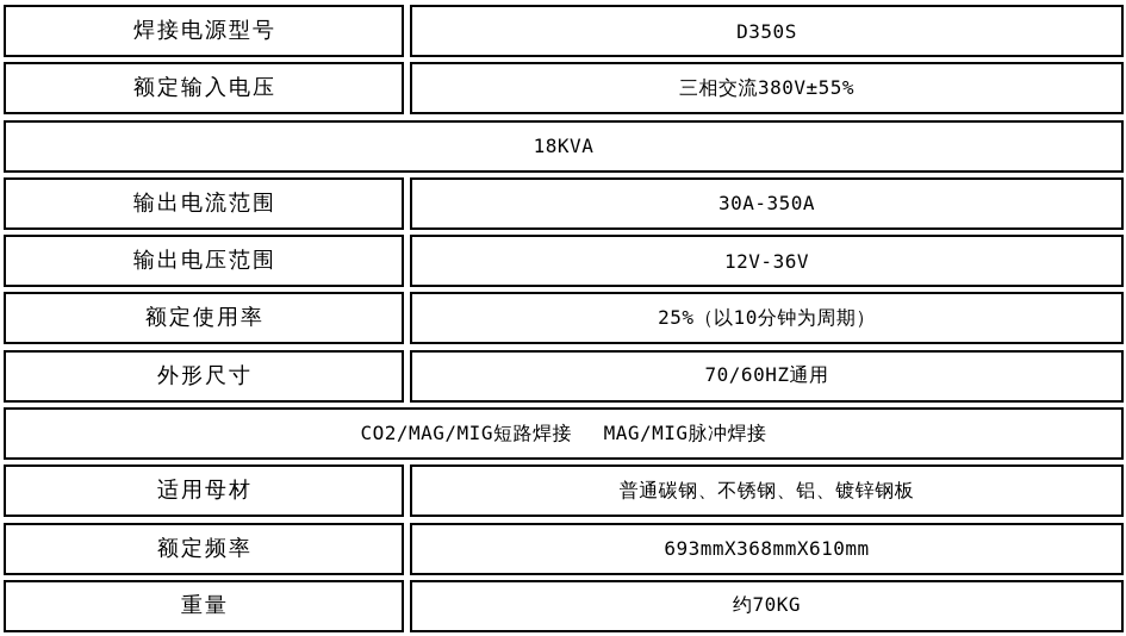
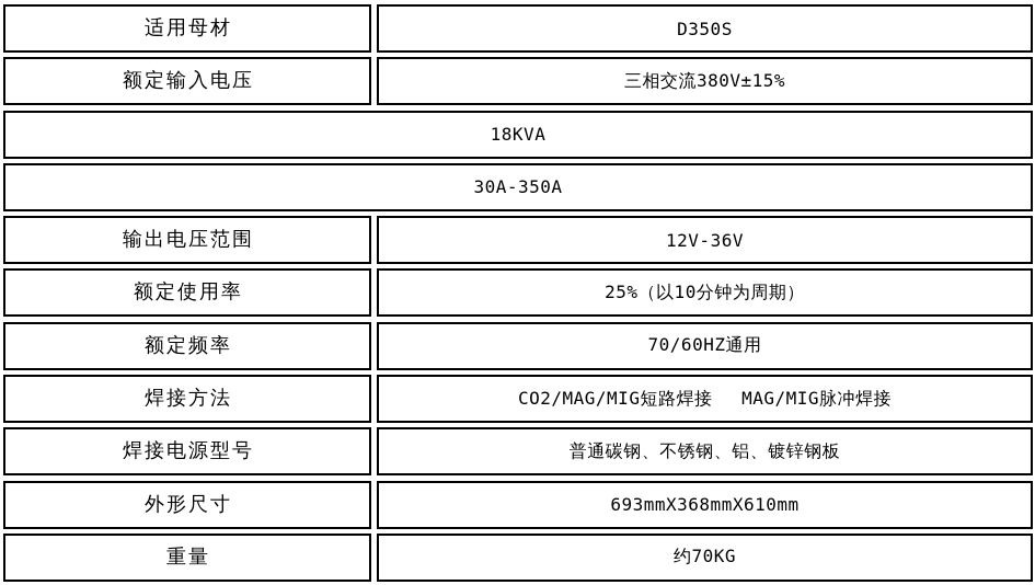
- 焊接电源型号
+ 适用母材
  D350S
  额定输入电压
- 三相交流380V±55%
+ 三相交流380V±15%
  18KVA
- 输出电流范围
  30A-350A
  输出电压范围
  12V-36V
  额定使用率
  25%（以10分钟为周期）
- 外形尺寸
+ 额定频率
  70/60HZ通用
+ 焊接方法
  CO2/MAG/MIG短路焊接 MAG/MIG脉冲焊接
- 适用母材
+ 焊接电源型号
  普通碳钢、不锈钢、铝、镀锌钢板
- 额定频率
+ 外形尺寸
  693mmX368mmX610mm
  重量
  约70KG
